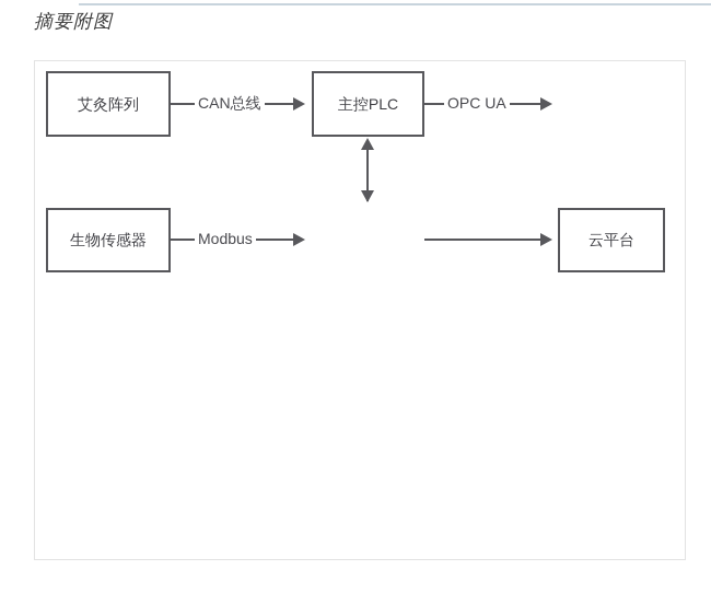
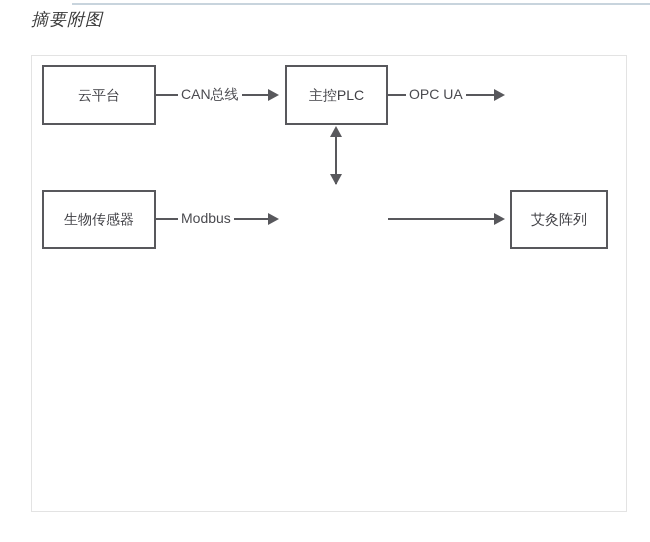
  摘要附图
  CAN总线
  OPC UA
  Modbus
- 艾灸阵列
+ 云平台
  主控PLC
  生物传感器
- 云平台
+ 艾灸阵列
